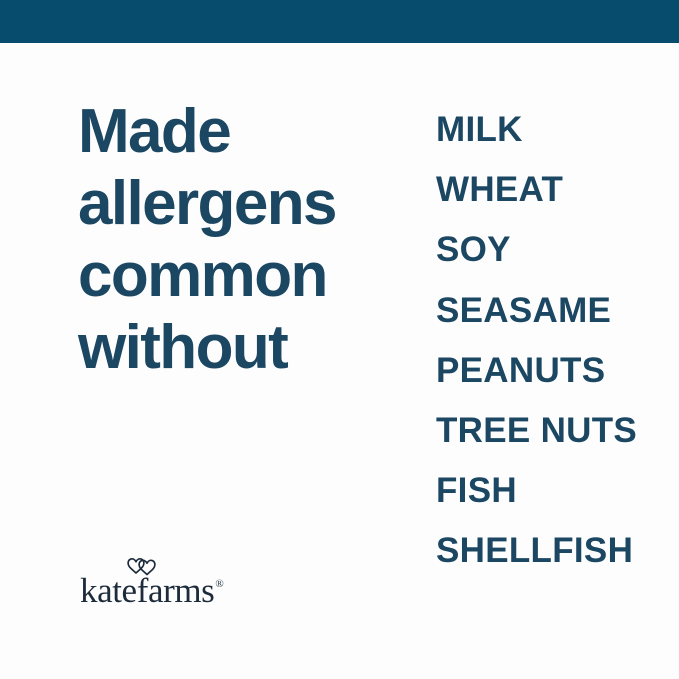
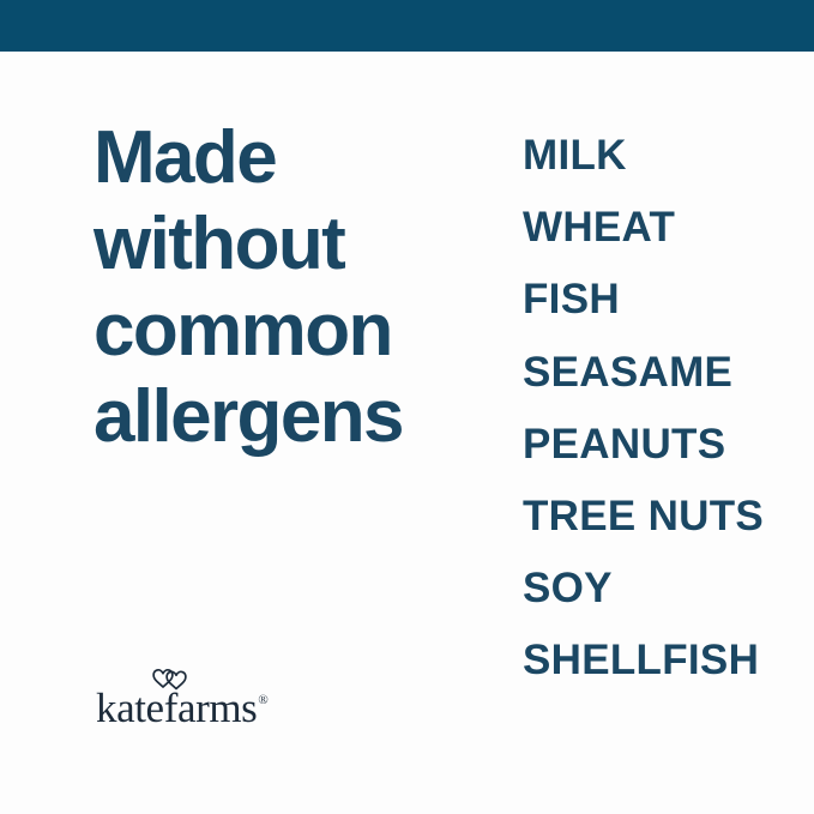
  Made
- allergens
+ without
  common
- without
+ allergens
  MILK
  WHEAT
- SOY
+ FISH
  SEASAME
  PEANUTS
  TREE NUTS
- FISH
+ SOY
  SHELLFISH
  katefarms
  ®
